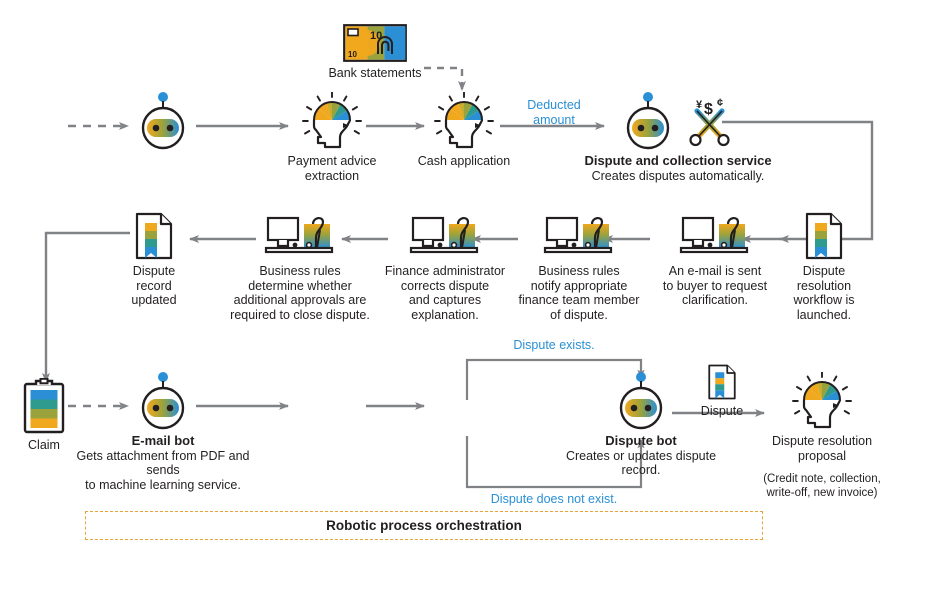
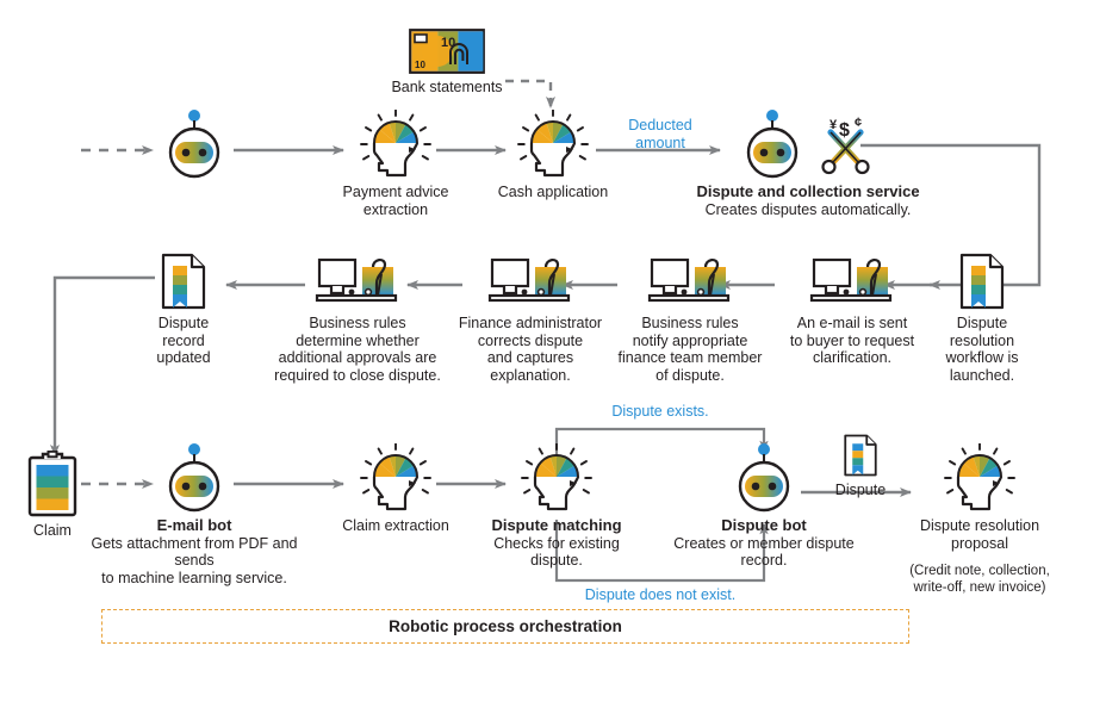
  10
  10
  Bank statements
  Payment advice
  extraction
  Cash application
  Deducted
  amount
  ¥
  $
  ¢
  Dispute and collection service
  Creates disputes automatically.
  Dispute
  record
  updated
  Business rules
  determine whether
  additional approvals are
  required to close dispute.
  Finance administrator
  corrects dispute
  and captures
  explanation.
  Business rules
  notify appropriate
  finance team member
  of dispute.
  An e-mail is sent
  to buyer to request
  clarification.
  Dispute
  resolution
  workflow is
  launched.
  Claim
  E-mail bot
  Gets attachment from PDF and sends
  to machine learning service.
+ Claim extraction
+ Dispute matching
+ Checks for existing dispute.
  Dispute exists.
  Dispute does not exist.
  Dispute bot
- Creates or updates dispute record.
+ Creates or member dispute record.
  Dispute
  Dispute resolution
  proposal
  (Credit note, collection,
  write-off, new invoice)
  Robotic process orchestration
